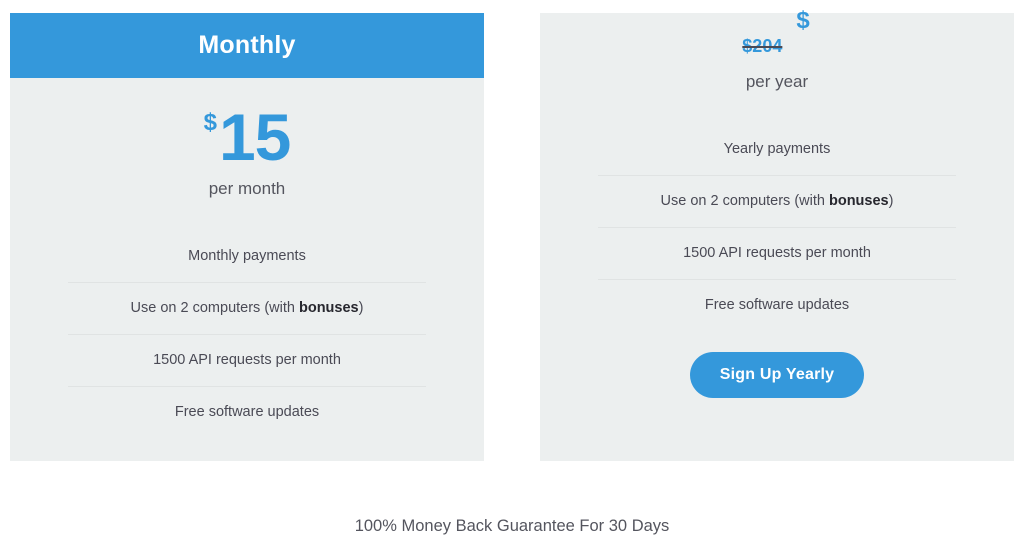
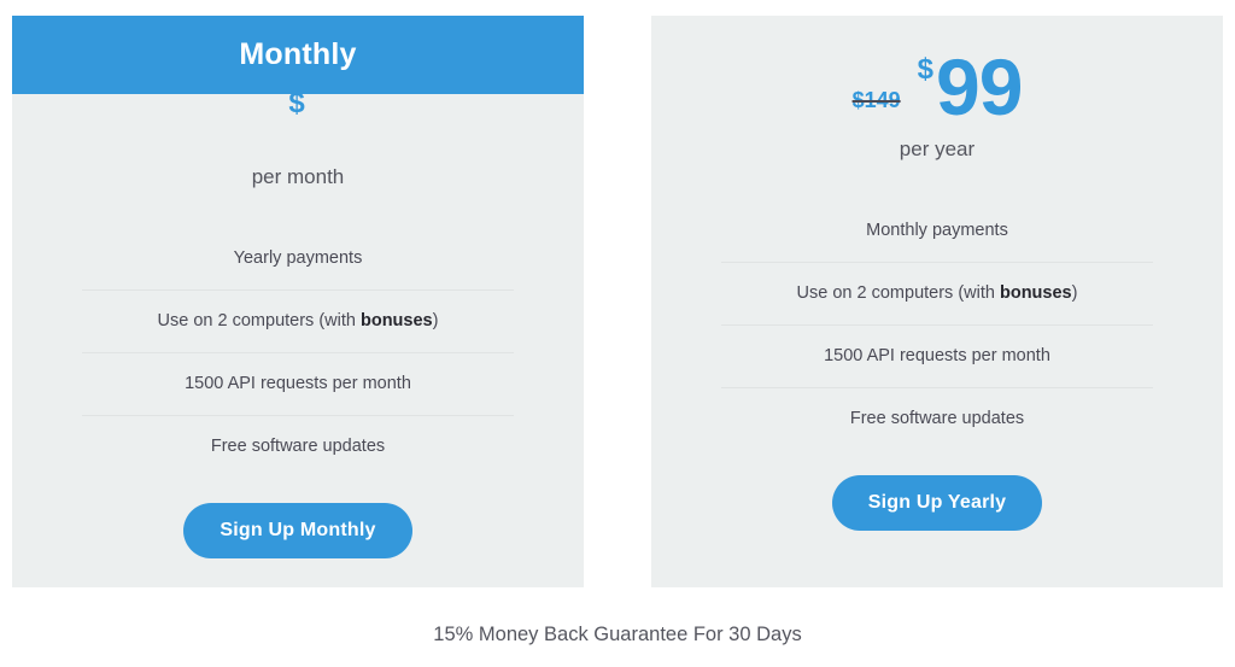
  Monthly
  $
- 15
  per month
- Monthly payments
+ Yearly payments
  Use on 2 computers (with bonuses)
  1500 API requests per month
  Free software updates
+ Sign Up Monthly
- $204
+ $149
  $
+ 99
  per year
- Yearly payments
+ Monthly payments
  Use on 2 computers (with bonuses)
  1500 API requests per month
  Free software updates
  Sign Up Yearly
- 100% Money Back Guarantee For 30 Days
+ 15% Money Back Guarantee For 30 Days
